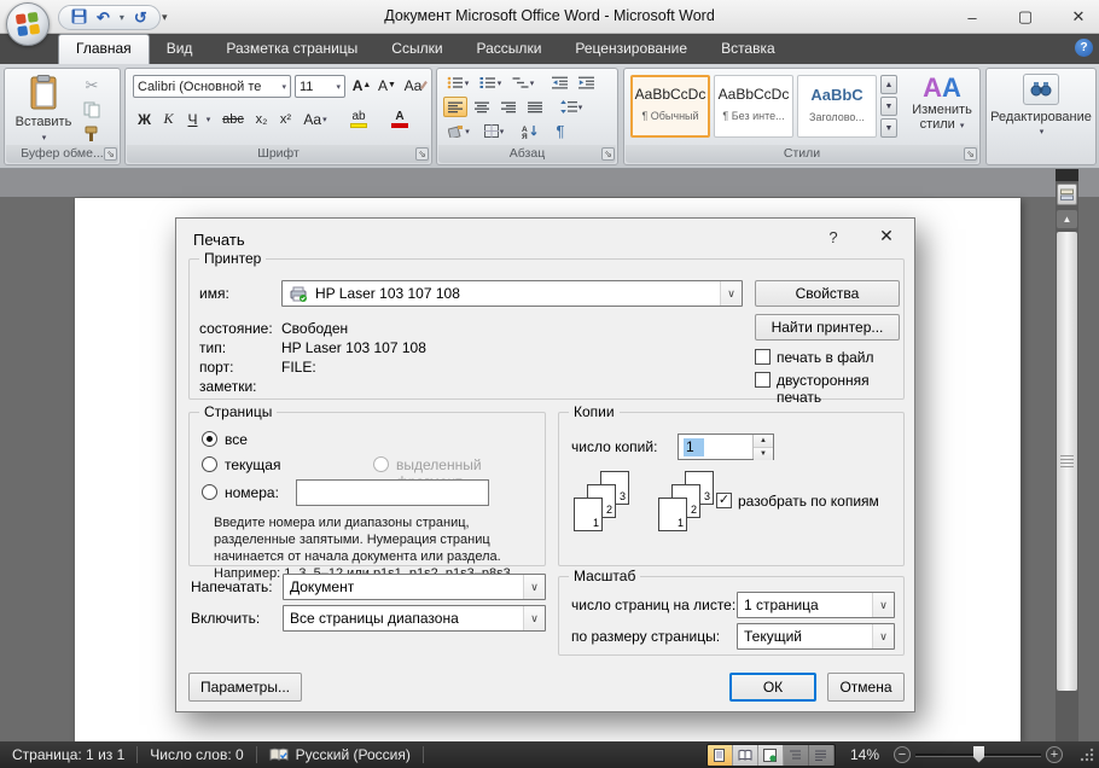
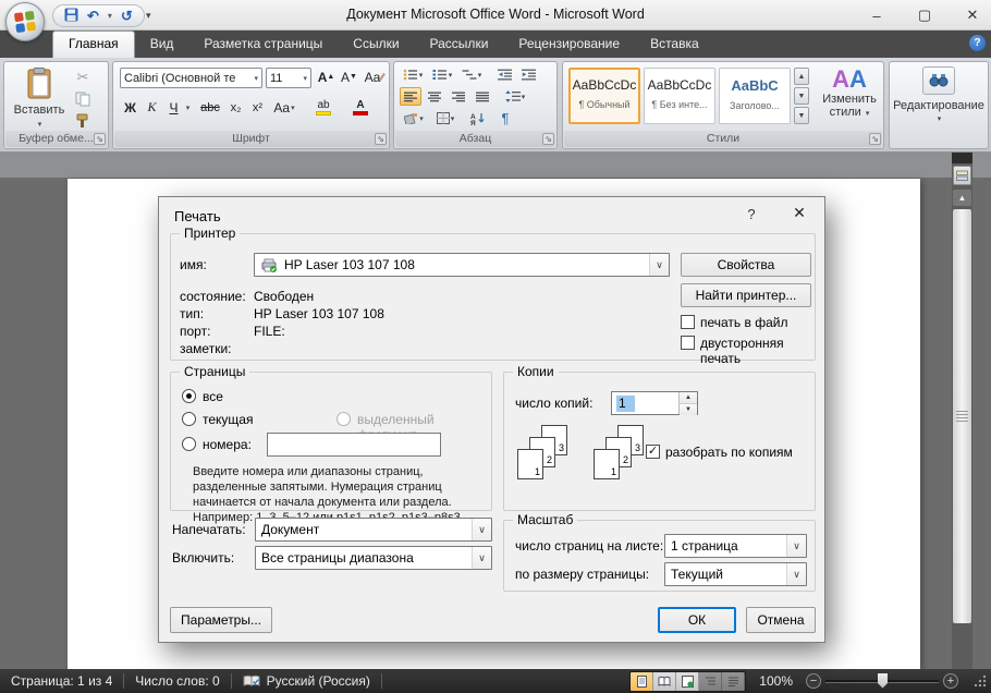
  ↶
  ▾
  ↺
  ▾
  Документ Microsoft Office Word - Microsoft Word
  –
  ▢
  ✕
  Главная
  Вид
  Разметка страницы
  Ссылки
  Рассылки
  Рецензирование
  Вставка
  ?
  Вставить
  ✂
  Буфер обме...
  ⇘
  Calibri (Основной те
  11
  А
  А
  Aa
  Ж
  К
  Ч
  abc
  x₂
  x²
  Aa
  ab
  А
  Шрифт
  ⇘
  ¶
  Абзац
  ⇘
  AaBbCcDc
  ¶ Обычный
  AaBbCcDc
  ¶ Без инте...
  AaBbC
  Заголово...
  AA
  Изменить
  стили
  Стили
  ⇘
  Редактирование
  ▲
  Печать
  ?
  ✕
  Принтер
  имя:
  HP Laser 103 107 108
  ∨
  Свойства
  состояние:
  Свободен
  тип:
  HP Laser 103 107 108
  порт:
  FILE:
  заметки:
  Найти принтер...
  печать в файл
  двусторонняя печать
  Страницы
  все
  текущая
  номера:
  Введите номера или диапазоны страниц, разделенные запятыми. Нумерация страниц начинается от начала документа или раздела. Например:
  Копии
  число копий:
  1
  3
  2
  1
  3
  2
  1
  ✓
  разобрать по копиям
  Напечатать:
  Документ
  ∨
  Включить:
  Все страницы диапазона
  ∨
  Масштаб
  число страниц на листе:
  1 страница
  ∨
  по размеру страницы:
  Текущий
  ∨
  Параметры...
  ОК
  Отмена
- Страница: 1 из 1
+ Страница: 1 из 4
  Число слов: 0
  Русский (Россия)
- 14%
+ 100%
  −
  +
